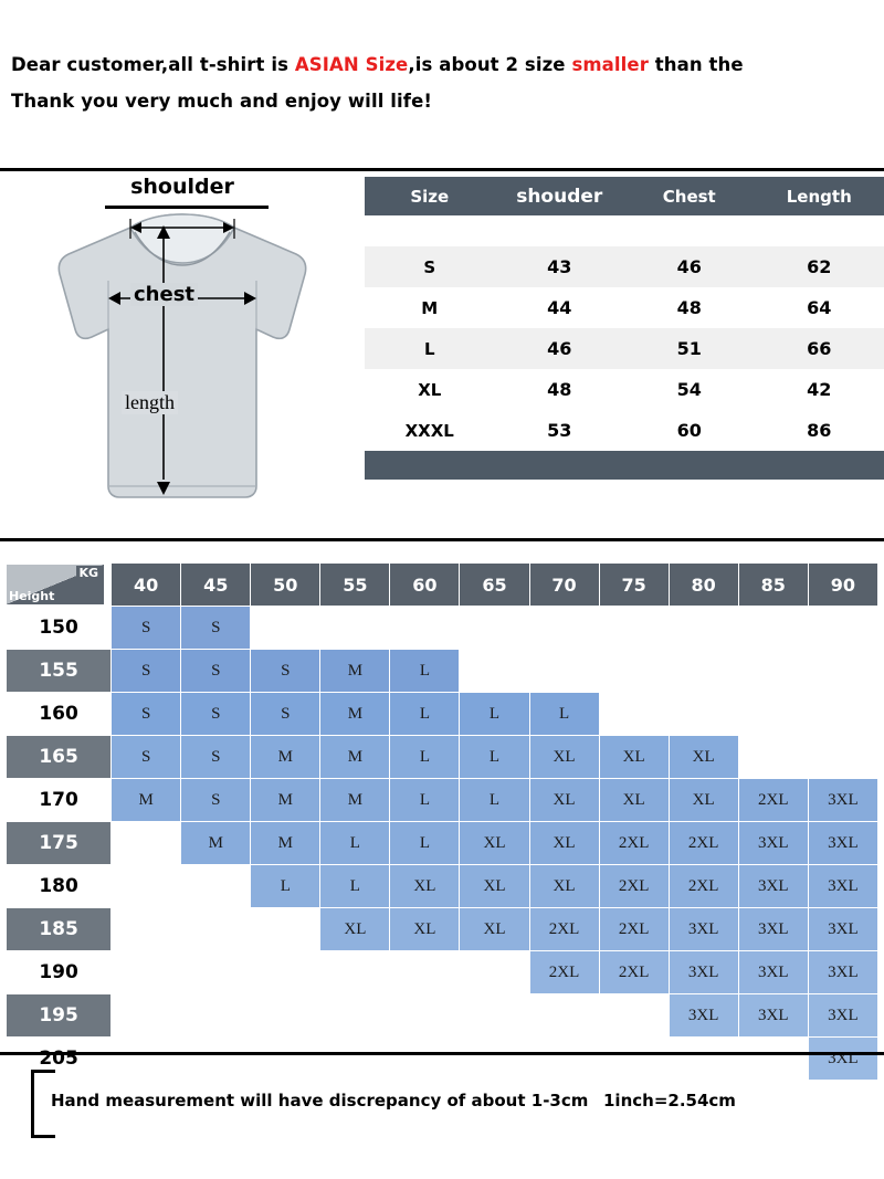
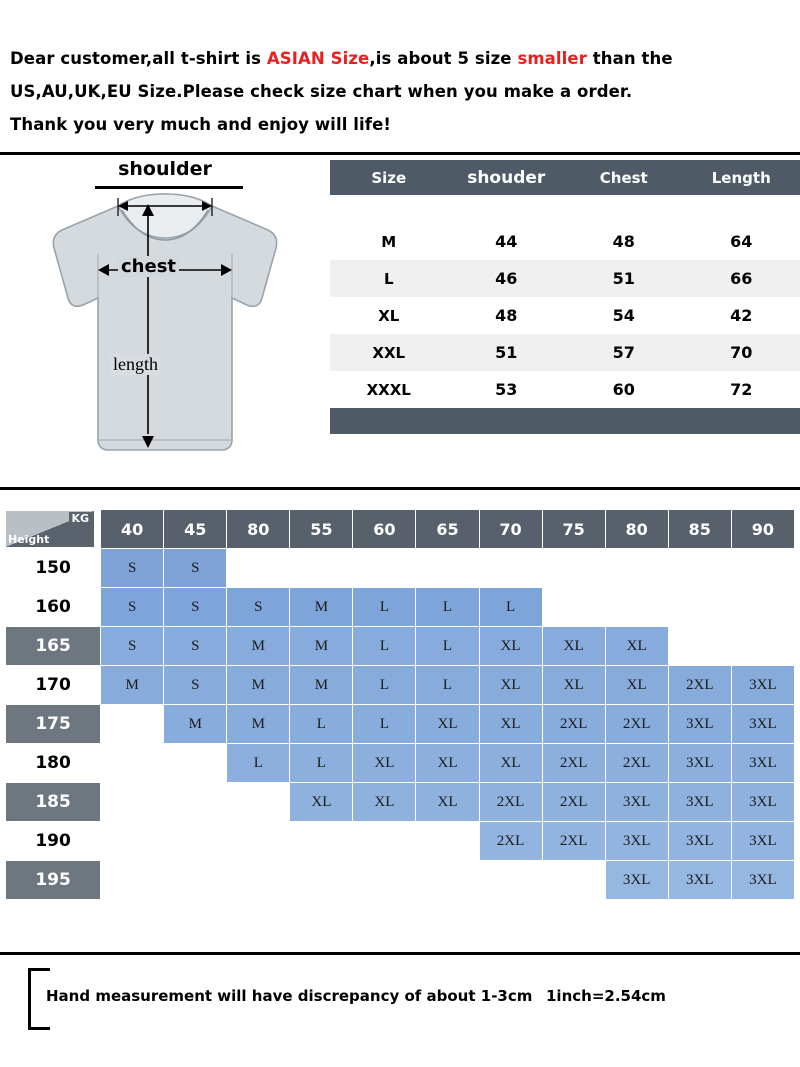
- Dear customer,all t-shirt is ASIAN Size,is about 2 size smaller than the
+ Dear customer,all t-shirt is ASIAN Size,is about 5 size smaller than the
+ US,AU,UK,EU Size.Please check size chart when you make a order.
  Thank you very much and enjoy will life!
  shoulder
  chest
  length
  Size	shouder	Chest	Length
- S	43	46	62
  M	44	48	64
  L	46	51	66
  XL	48	54	42
+ XXL	51	57	70
- XXXL	53	60	86
+ XXXL	53	60	72
- KG Height	40	45	50	55	60	65	70	75	80	85	90
+ KG Height	40	45	80	55	60	65	70	75	80	85	90
  150	S	S
- 155	S	S	S	M	L
  160	S	S	S	M	L	L	L
  165	S	S	M	M	L	L	XL	XL	XL
  170	M	S	M	M	L	L	XL	XL	XL	2XL	3XL
  175		M	M	L	L	XL	XL	2XL	2XL	3XL	3XL
  180			L	L	XL	XL	XL	2XL	2XL	3XL	3XL
  185				XL	XL	XL	2XL	2XL	3XL	3XL	3XL
  190							2XL	2XL	3XL	3XL	3XL
  195									3XL	3XL	3XL
- 205											3XL
  Hand measurement will have discrepancy of about 1-3cm
  1inch=2.54cm
